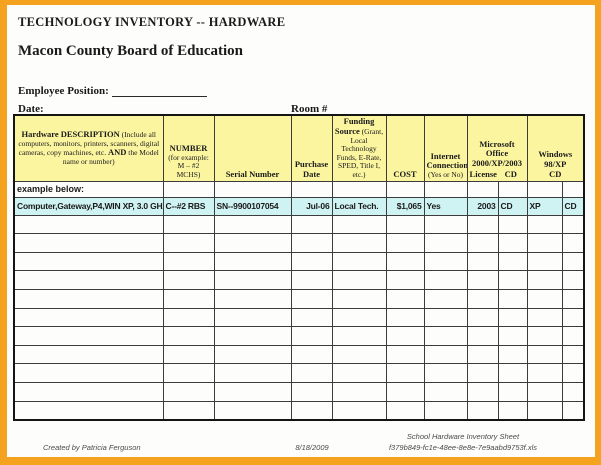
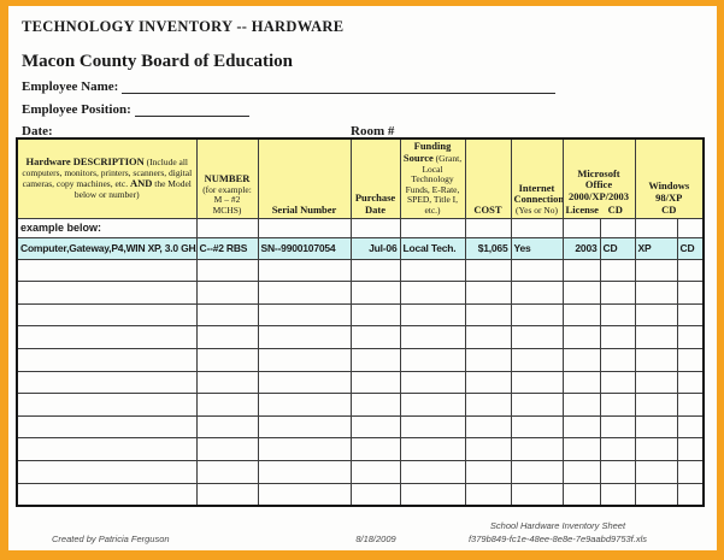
  TECHNOLOGY INVENTORY -- HARDWARE
  Macon County Board of Education
+ Employee Name:
  Employee Position:
  Date:
  Room #
- Hardware DESCRIPTION (Include all computers, monitors, printers, scanners, digital cameras, copy machines, etc. AND the Model name or number)	NUMBER (for example: M – #2 MCHS)	Serial Number	Purchase Date	Funding Source (Grant, Local Technology Funds, E-Rate, SPED, Title I, etc.)	COST	Internet Connection (Yes or No)	Microsoft Office 2000/XP/2003 License CD	Windows 98/XP CD
+ Hardware DESCRIPTION (Include all computers, monitors, printers, scanners, digital cameras, copy machines, etc. AND the Model below or number)	NUMBER (for example: M – #2 MCHS)	Serial Number	Purchase Date	Funding Source (Grant, Local Technology Funds, E-Rate, SPED, Title I, etc.)	COST	Internet Connection (Yes or No)	Microsoft Office 2000/XP/2003 License CD	Windows 98/XP CD
  example below:
  Computer,Gateway,P4,WIN XP, 3.0 GH	C--#2 RBS	SN--9900107054	Jul-06	Local Tech.	$1,065	Yes	2003	CD	XP	CD
  Created by Patricia Ferguson
  8/18/2009
  School Hardware Inventory Sheet
  f379b849-fc1e-48ee-8e8e-7e9aabd9753f.xls
